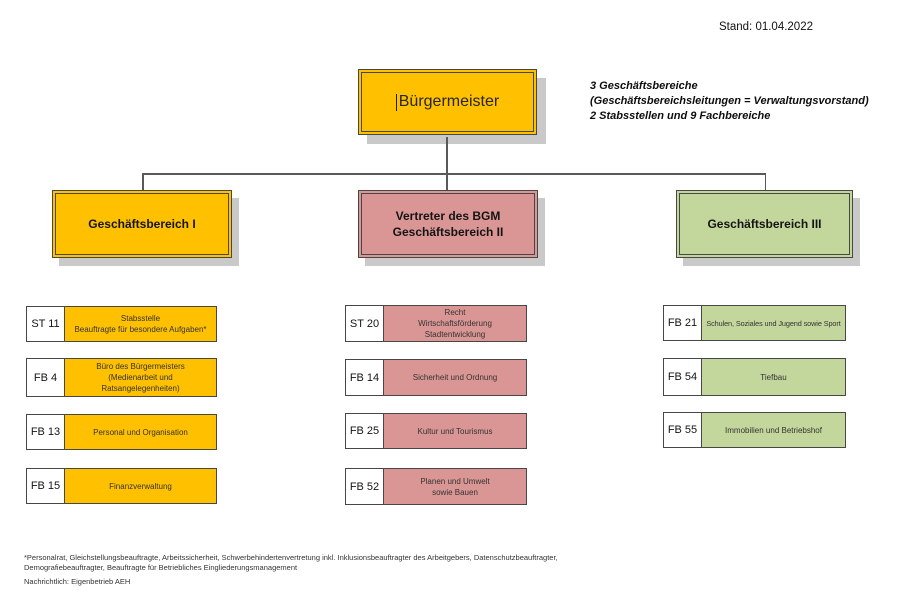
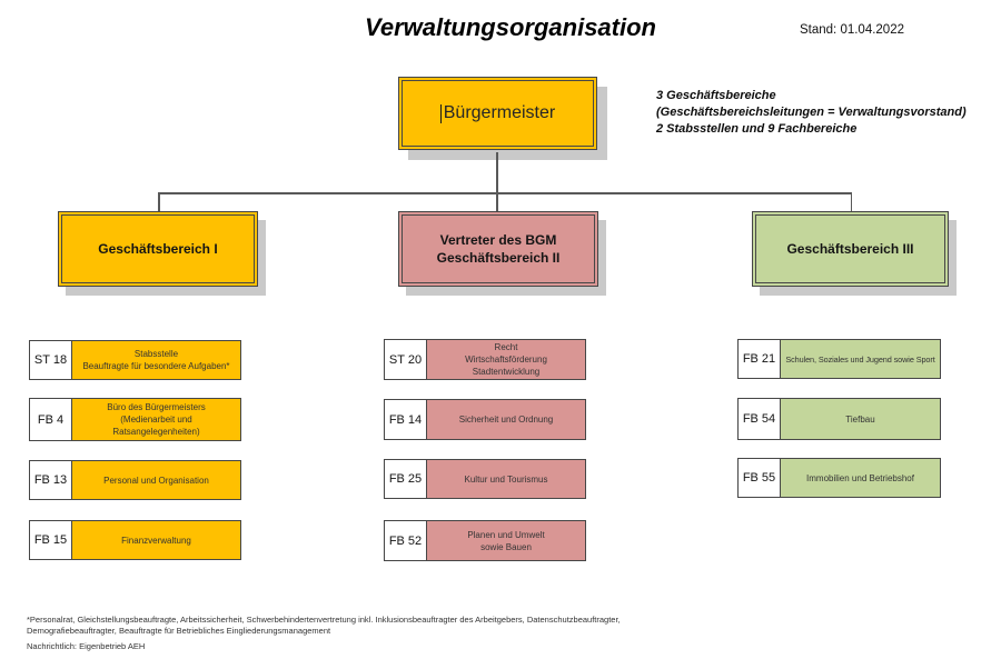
+ Verwaltungsorganisation
  Stand: 01.04.2022
  Bürgermeister
  3 Geschäftsbereiche
  (Geschäftsbereichsleitungen = Verwaltungsvorstand)
  2 Stabsstellen und 9 Fachbereiche
  Geschäftsbereich I
  Vertreter des BGM
  Geschäftsbereich II
  Geschäftsbereich III
- ST 11
+ ST 18
  Stabsstelle
  Beauftragte für besondere Aufgaben*
  FB 4
  Büro des Bürgermeisters
  (Medienarbeit und
  Ratsangelegenheiten)
  FB 13
  Personal und Organisation
  FB 15
  Finanzverwaltung
  ST 20
  Recht
  Wirtschaftsförderung
  Stadtentwicklung
  FB 14
  Sicherheit und Ordnung
  FB 25
  Kultur und Tourismus
  FB 52
  Planen und Umwelt
  sowie Bauen
  FB 21
  Schulen, Soziales und Jugend sowie Sport
  FB 54
  Tiefbau
  FB 55
  Immobilien und Betriebshof
  *Personalrat, Gleichstellungsbeauftragte, Arbeitssicherheit, Schwerbehindertenvertretung inkl. Inklusionsbeauftragter des Arbeitgebers, Datenschutzbeauftragter,
  Demografiebeauftragter, Beauftragte für Betriebliches Eingliederungsmanagement
  Nachrichtlich: Eigenbetrieb AEH
